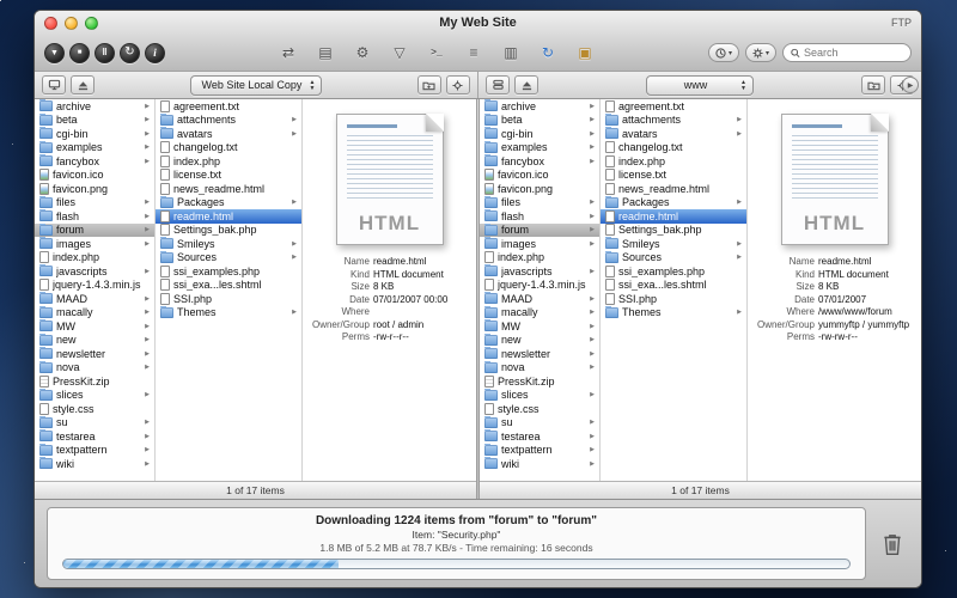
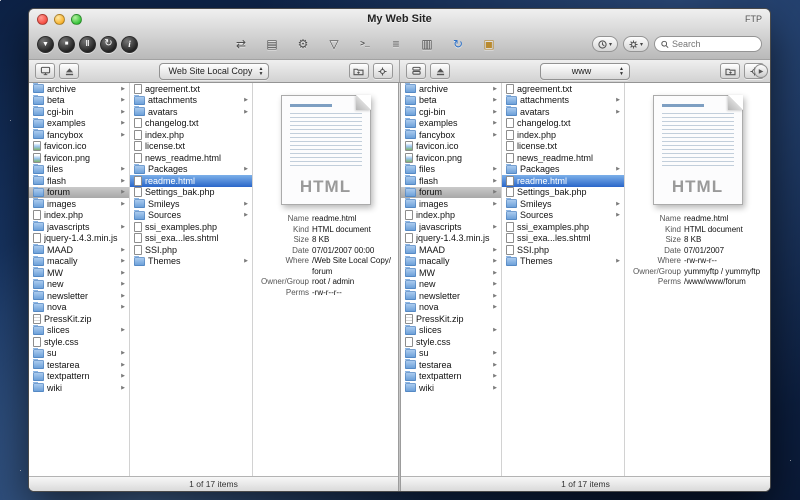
  My Web Site
  FTP
  ‖
  ↻
  i
  ⇄
  ▤
  ⚙
  ▽
  >_
  ≡
  ▥
  ↻
  ▣
  Search
  Web Site Local Copy
  www
  archive
  beta
  cgi-bin
  examples
  fancybox
  favicon.ico
  favicon.png
  files
  flash
  forum
  images
  index.php
  javascripts
  jquery-1.4.3.min.js
  MAAD
  macally
  MW
  new
  newsletter
  nova
  PressKit.zip
  slices
  style.css
  su
  testarea
  textpattern
  wiki
  agreement.txt
  attachments
  avatars
  changelog.txt
  index.php
  license.txt
  news_readme.html
  Packages
  readme.html
  Settings_bak.php
  Smileys
  Sources
  ssi_examples.php
  ssi_exa...les.shtml
  SSI.php
  Themes
  HTML
  Name
  readme.html
  Kind
  HTML document
  Size
  8 KB
  Date
  07/01/2007 00:00
  Where
+ /Web Site Local Copy/forum
  Owner/Group
  root / admin
  Perms
  -rw-r--r--
  1 of 17 items
  archive
  beta
  cgi-bin
  examples
  fancybox
  favicon.ico
  favicon.png
  files
  flash
  forum
  images
  index.php
  javascripts
  jquery-1.4.3.min.js
  MAAD
  macally
  MW
  new
  newsletter
  nova
  PressKit.zip
  slices
  style.css
  su
  testarea
  textpattern
  wiki
  agreement.txt
  attachments
  avatars
  changelog.txt
  index.php
  license.txt
  news_readme.html
  Packages
  readme.html
  Settings_bak.php
  Smileys
  Sources
  ssi_examples.php
  ssi_exa...les.shtml
  SSI.php
  Themes
  HTML
  Name
  readme.html
  Kind
  HTML document
  Size
  8 KB
  Date
  07/01/2007
  Where
- /www/www/forum
+ -rw-rw-r--
  Owner/Group
  yummyftp / yummyftp
  Perms
- -rw-rw-r--
+ /www/www/forum
  1 of 17 items
- Downloading 1224 items from "forum" to "forum"
- Item: "Security.php"
- 1.8 MB of 5.2 MB at 78.7 KB/s - Time remaining: 16 seconds
